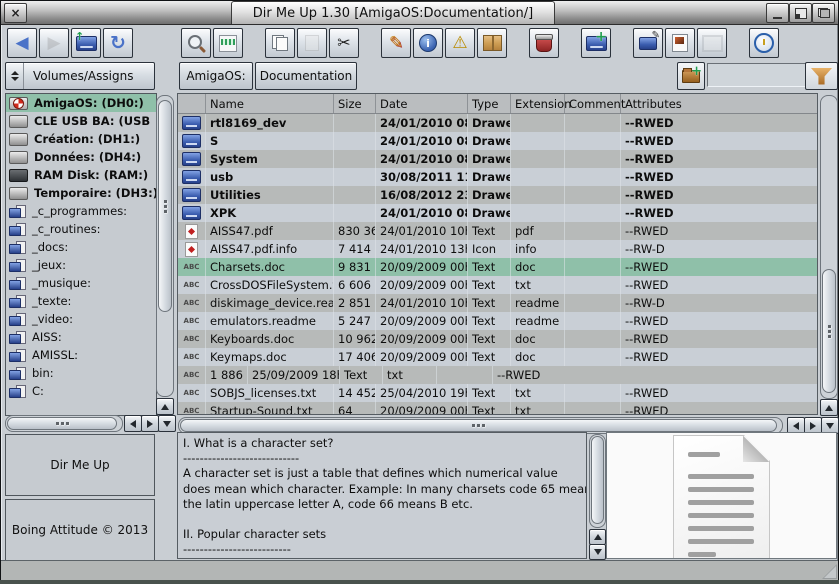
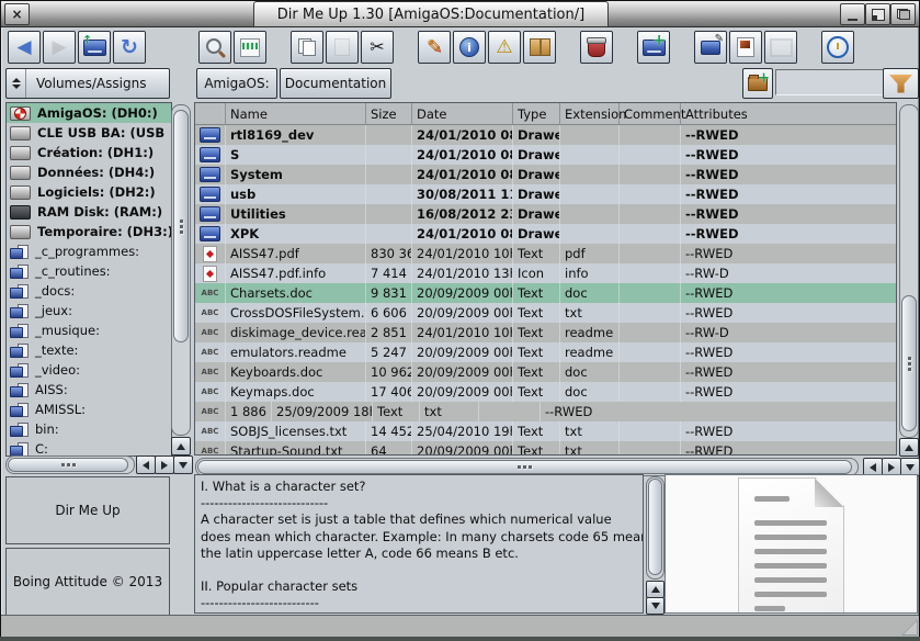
  ×
  Dir Me Up 1.30 [AmigaOS:Documentation/]
  ↑
  +
  ✎
  Volumes/Assigns
  AmigaOS:
  Documentation
  +
  AmigaOS: (DH0:)
  CLE USB BA: (USB
  Création: (DH1:)
  Données: (DH4:)
+ Logiciels: (DH2:)
  RAM Disk: (RAM:)
  Temporaire: (DH3:
  _c_programmes:
  _c_routines:
  _docs:
  _jeux:
  _musique:
  _texte:
  _video:
  AISS:
  AMISSL:
  bin:
  C:
  Name
  Size
  Date
  Type
  Extensio
  Commen
  Attributes
  rtl8169_dev
  24/01/2010 0
  Drawe
  --RWED
  S
  24/01/2010 0
  Drawe
  --RWED
  System
  24/01/2010 0
  Drawe
  --RWED
  usb
  30/08/2011 1
  Drawe
  --RWED
  Utilities
  16/08/2012 2
  Drawe
  --RWED
  XPK
  24/01/2010 0
  Drawe
  --RWED
  AISS47.pdf
  830 36
  24/01/2010 10
  Text
  pdf
  --RWED
  AISS47.pdf.info
  7 414
  24/01/2010 13
  Icon
  info
  --RW-D
  Charsets.doc
  9 831
  20/09/2009 00
  Text
  doc
  --RWED
  CrossDOSFileSystem.
  6 606
  20/09/2009 00
  Text
  txt
  --RWED
  diskimage_device.rea
  2 851
  24/01/2010 10
  Text
  readme
  --RW-D
  emulators.readme
  5 247
  20/09/2009 00
  Text
  readme
  --RWED
  Keyboards.doc
  10 962
  20/09/2009 00
  Text
  doc
  --RWED
  Keymaps.doc
  17 406
  20/09/2009 00
  Text
  doc
  --RWED
  1 886
  25/09/2009 18
  Text
  txt
  --RWED
  SOBJS_licenses.txt
  14 452
  25/04/2010 19
  Text
  txt
  --RWED
  Startup-Sound.txt
  64
  20/09/2009 00
  Text
  txt
  --RWED
  Dir Me Up
  Boing Attitude © 2013
  I. What is a character set?
  ----------------------------
  A character set is just a table that defines which numerical value
  does mean which character. Example: In many charsets code 65 mea
  the latin uppercase letter A, code 66 means B etc.
  II. Popular character sets
  --------------------------
